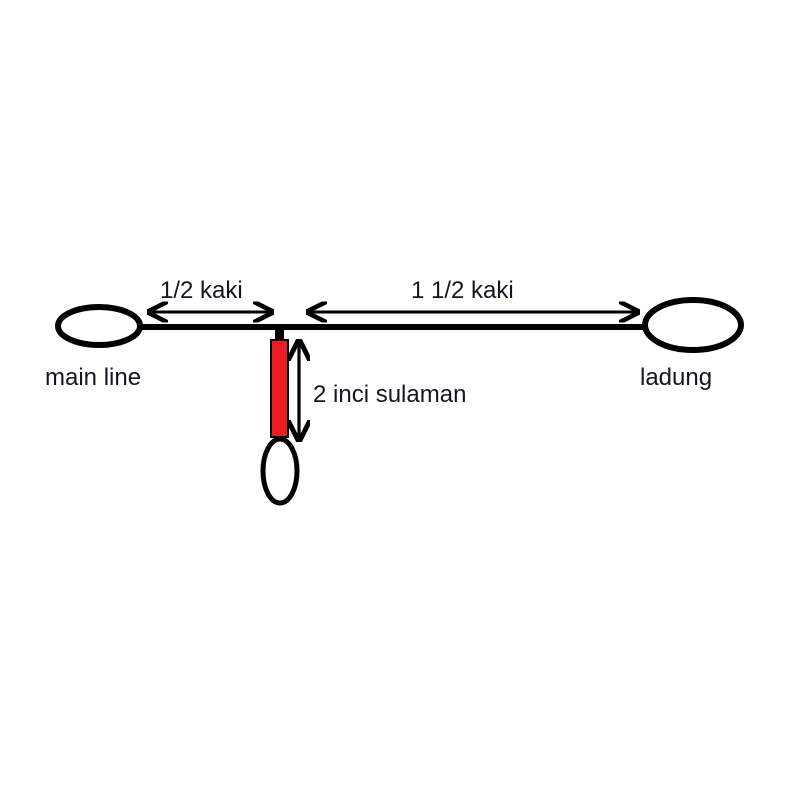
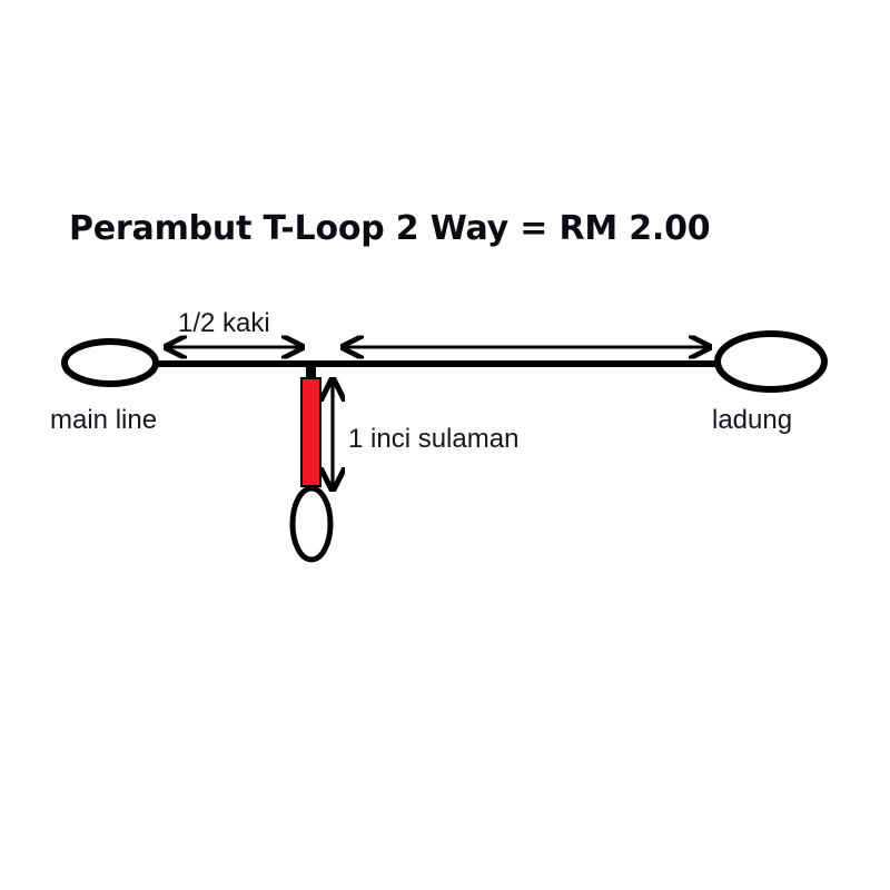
+ Perambut T-Loop 2 Way = RM 2.00
  1/2 kaki
- 1 1/2 kaki
- 2 inci sulaman
+ 1 inci sulaman
  main line
  ladung
